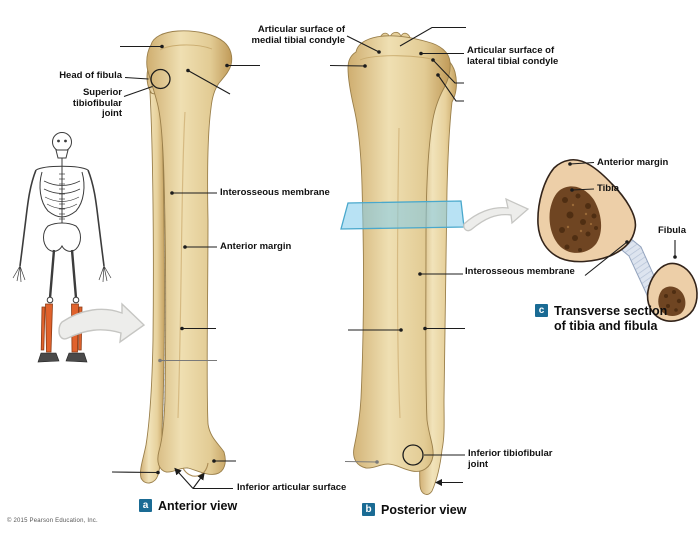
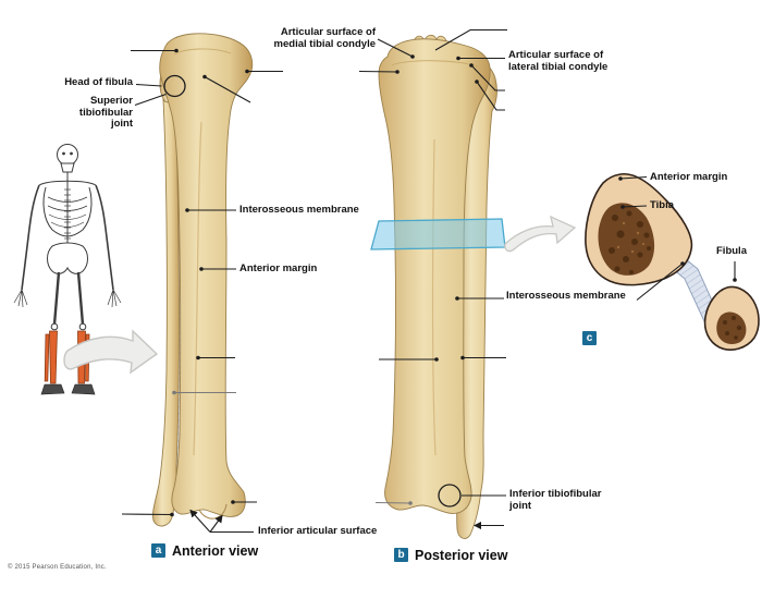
  Head of fibula
  Superior
  tibiofibular
  joint
  Articular surface of
  medial tibial condyle
  Articular surface of
  lateral tibial condyle
  Interosseous membrane
  Anterior margin
  Inferior articular surface
  Interosseous membrane
  Inferior tibiofibular
  joint
  Anterior margin
  Tibia
  Fibula
  a
  Anterior view
  b
  Posterior view
  c
- Transverse section
- of tibia and fibula
